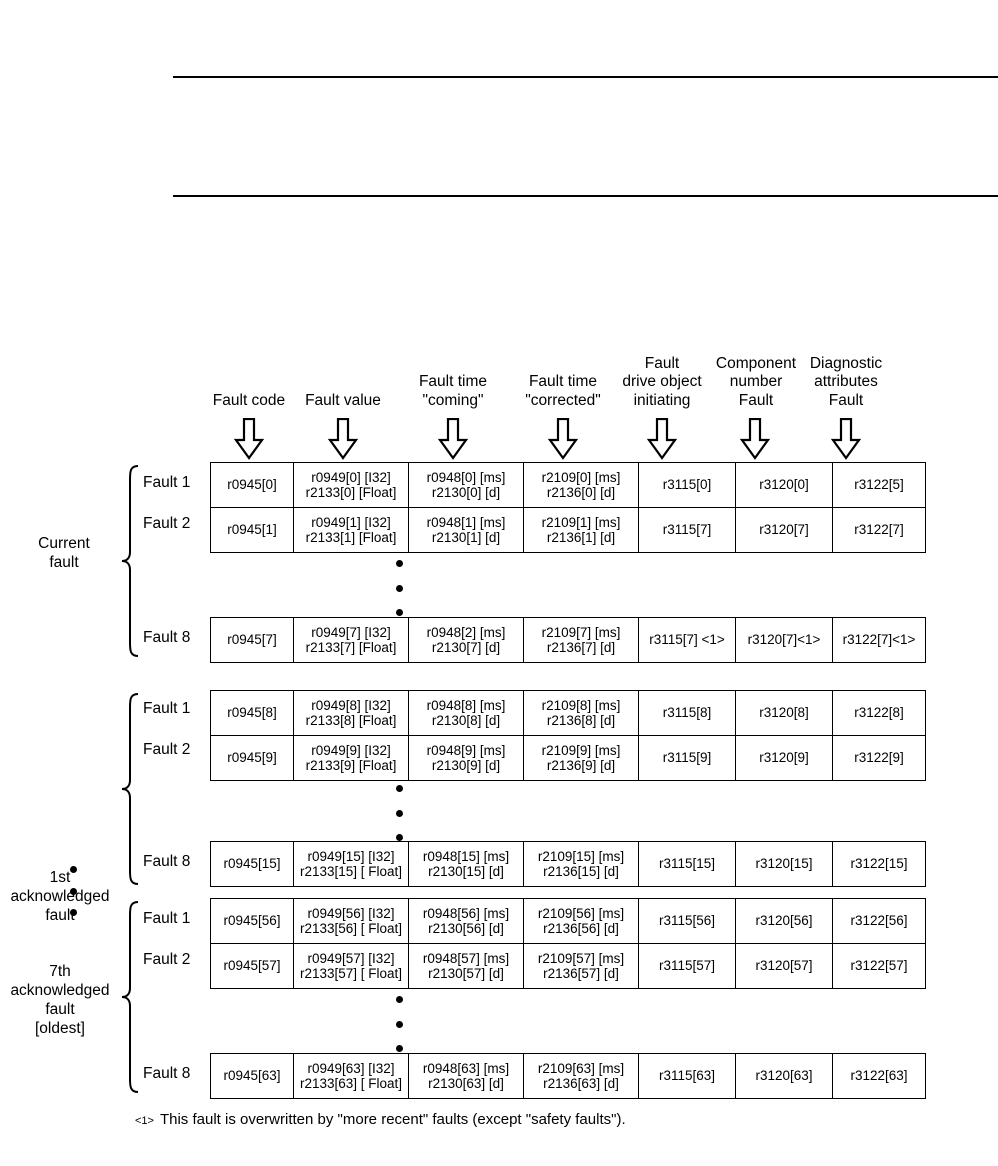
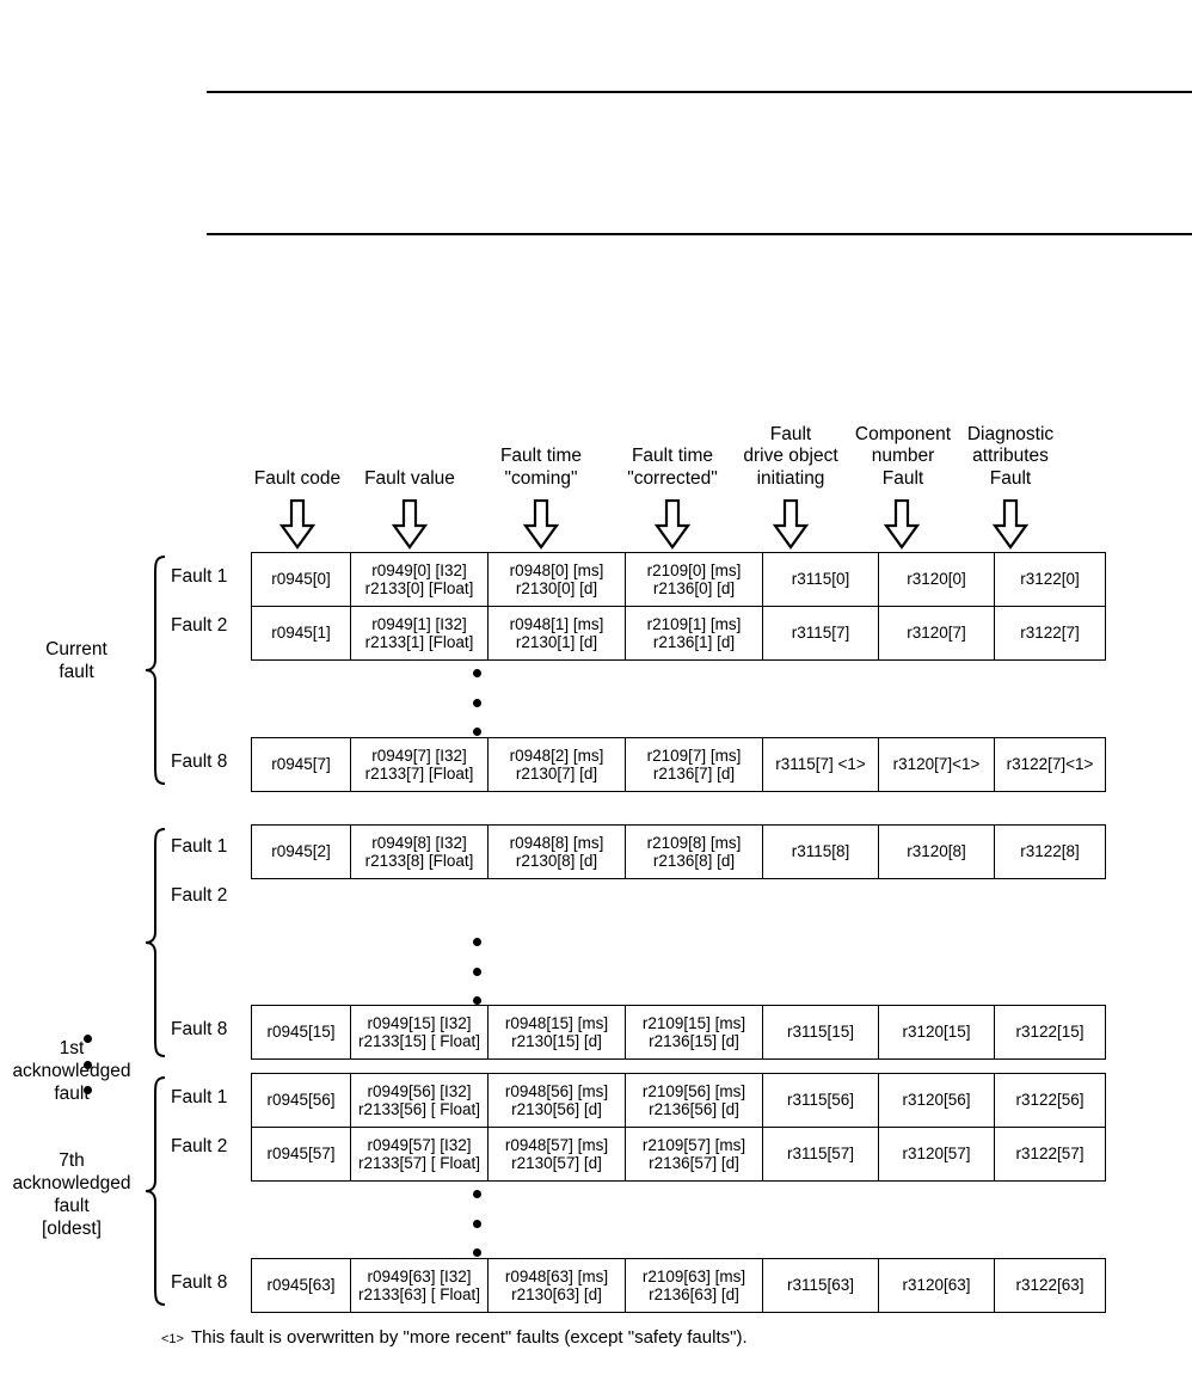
  Fault code
  Fault value
  Fault time
  "coming"
  Fault time
  "corrected"
  Fault
  drive object
  initiating
  Component
  number
  Fault
  Diagnostic
  attributes
  Fault
- r0945[0]	r0949[0] [I32] r2133[0] [Float]	r0948[0] [ms] r2130[0] [d]	r2109[0] [ms] r2136[0] [d]	r3115[0]	r3120[0]	r3122[5]
+ r0945[0]	r0949[0] [I32] r2133[0] [Float]	r0948[0] [ms] r2130[0] [d]	r2109[0] [ms] r2136[0] [d]	r3115[0]	r3120[0]	r3122[0]
  r0945[1]	r0949[1] [I32] r2133[1] [Float]	r0948[1] [ms] r2130[1] [d]	r2109[1] [ms] r2136[1] [d]	r3115[7]	r3120[7]	r3122[7]
  r0945[7]	r0949[7] [I32] r2133[7] [Float]	r0948[2] [ms] r2130[7] [d]	r2109[7] [ms] r2136[7] [d]	r3115[7] <1>	r3120[7]<1>	r3122[7]<1>
  Fault 1
  Fault 2
  Fault 8
  Current
  fault
- r0945[8]	r0949[8] [I32] r2133[8] [Float]	r0948[8] [ms] r2130[8] [d]	r2109[8] [ms] r2136[8] [d]	r3115[8]	r3120[8]	r3122[8]
+ r0945[2]	r0949[8] [I32] r2133[8] [Float]	r0948[8] [ms] r2130[8] [d]	r2109[8] [ms] r2136[8] [d]	r3115[8]	r3120[8]	r3122[8]
- r0945[9]	r0949[9] [I32] r2133[9] [Float]	r0948[9] [ms] r2130[9] [d]	r2109[9] [ms] r2136[9] [d]	r3115[9]	r3120[9]	r3122[9]
  r0945[15]	r0949[15] [I32] r2133[15] [ Float]	r0948[15] [ms] r2130[15] [d]	r2109[15] [ms] r2136[15] [d]	r3115[15]	r3120[15]	r3122[15]
  Fault 1
  Fault 2
  Fault 8
  1st acknowledged
  faul
  r0945[56]	r0949[56] [I32] r2133[56] [ Float]	r0948[56] [ms] r2130[56] [d]	r2109[56] [ms] r2136[56] [d]	r3115[56]	r3120[56]	r3122[56]
  r0945[57]	r0949[57] [I32] r2133[57] [ Float]	r0948[57] [ms] r2130[57] [d]	r2109[57] [ms] r2136[57] [d]	r3115[57]	r3120[57]	r3122[57]
  r0945[63]	r0949[63] [I32] r2133[63] [ Float]	r0948[63] [ms] r2130[63] [d]	r2109[63] [ms] r2136[63] [d]	r3115[63]	r3120[63]	r3122[63]
  Fault 1
  Fault 2
  Fault 8
  7th acknowledged
  fault
  [oldest]
  <1> This fault is overwritten by "more recent" faults (except "safety faults").
